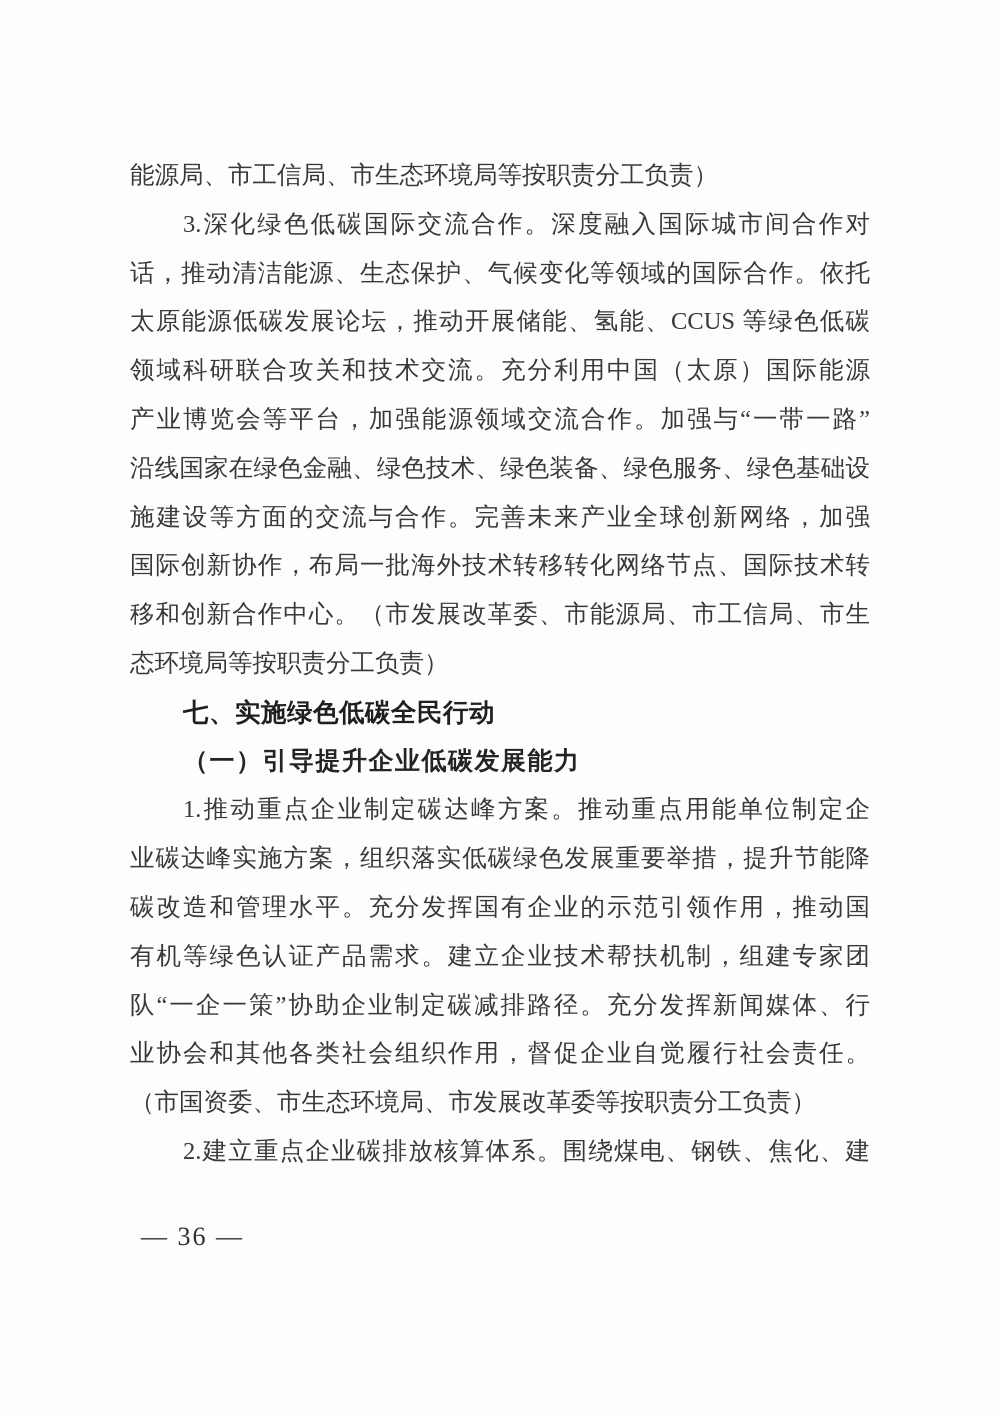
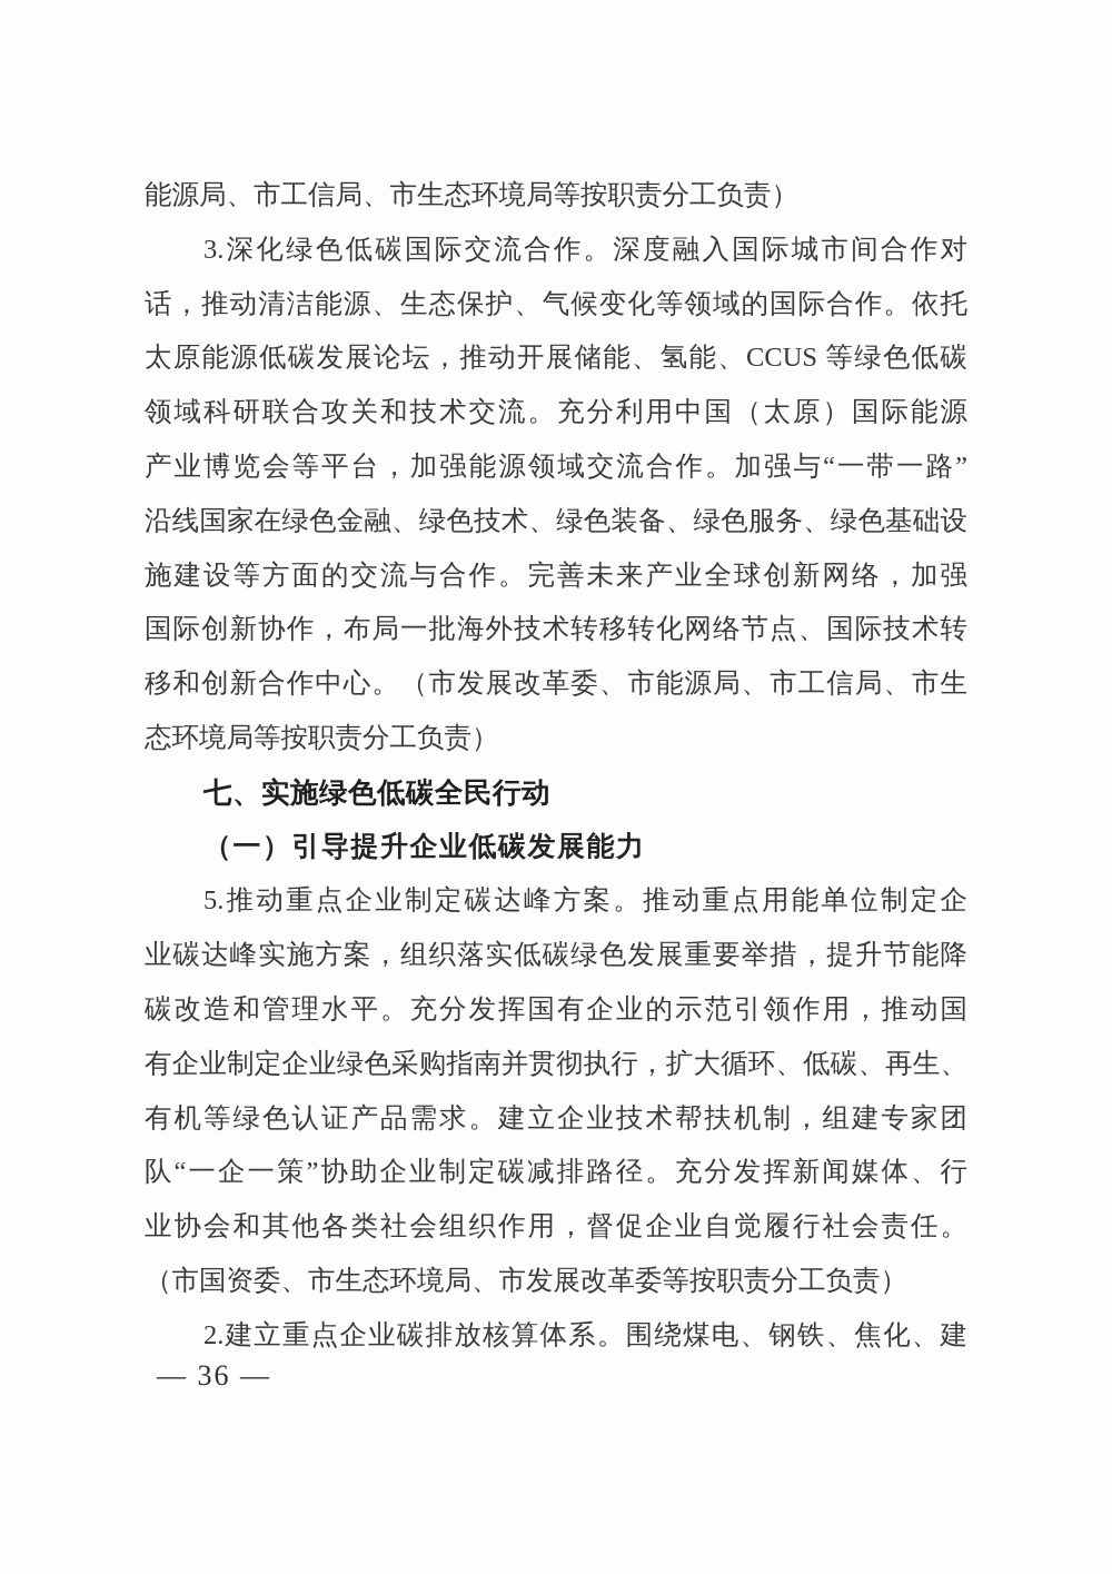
  能源局、市工信局、市生态环境局等按职责分工负责）
  3.深化绿色低碳国际交流合作。深度融入国际城市间合作对
  话，推动清洁能源、生态保护、气候变化等领域的国际合作。依托
  太原能源低碳发展论坛，推动开展储能、氢能、CCUS 等绿色低碳
  领域科研联合攻关和技术交流。充分利用中国（太原）国际能源
  产业博览会等平台，加强能源领域交流合作。加强与“一带一路”
  沿线国家在绿色金融、绿色技术、绿色装备、绿色服务、绿色基础设
  施建设等方面的交流与合作。完善未来产业全球创新网络，加强
  国际创新协作，布局一批海外技术转移转化网络节点、国际技术转
  移和创新合作中心。（市发展改革委、市能源局、市工信局、市生
  态环境局等按职责分工负责）
  七、实施绿色低碳全民行动
  （一）引导提升企业低碳发展能力
- 1.推动重点企业制定碳达峰方案。推动重点用能单位制定企
+ 5.推动重点企业制定碳达峰方案。推动重点用能单位制定企
  业碳达峰实施方案，组织落实低碳绿色发展重要举措，提升节能降
  碳改造和管理水平。充分发挥国有企业的示范引领作用，推动国
+ 有企业制定企业绿色采购指南并贯彻执行，扩大循环、低碳、再生、
  有机等绿色认证产品需求。建立企业技术帮扶机制，组建专家团
  队“一企一策”协助企业制定碳减排路径。充分发挥新闻媒体、行
  业协会和其他各类社会组织作用，督促企业自觉履行社会责任。
  （市国资委、市生态环境局、市发展改革委等按职责分工负责）
  2.建立重点企业碳排放核算体系。围绕煤电、钢铁、焦化、建
  — 36 —
